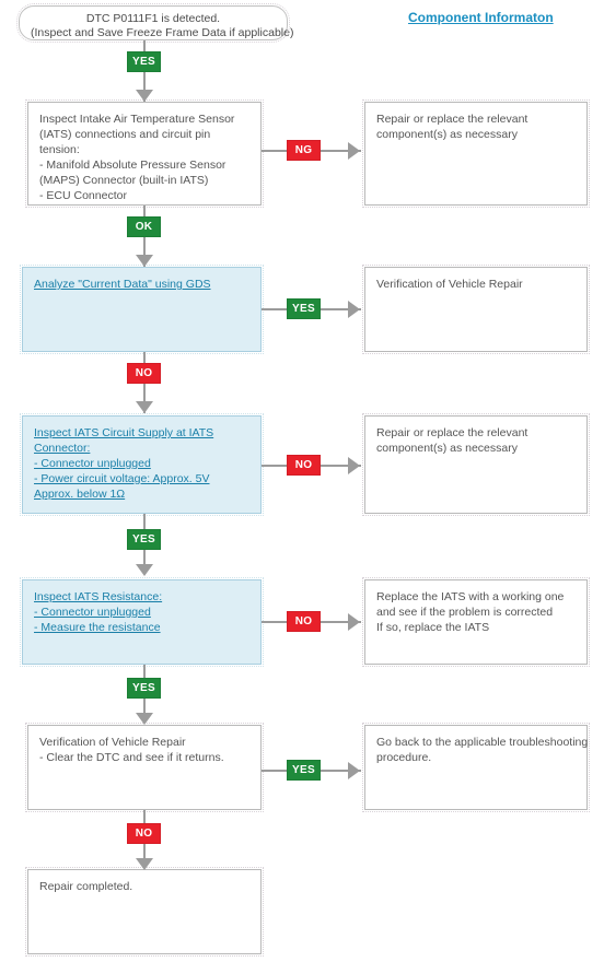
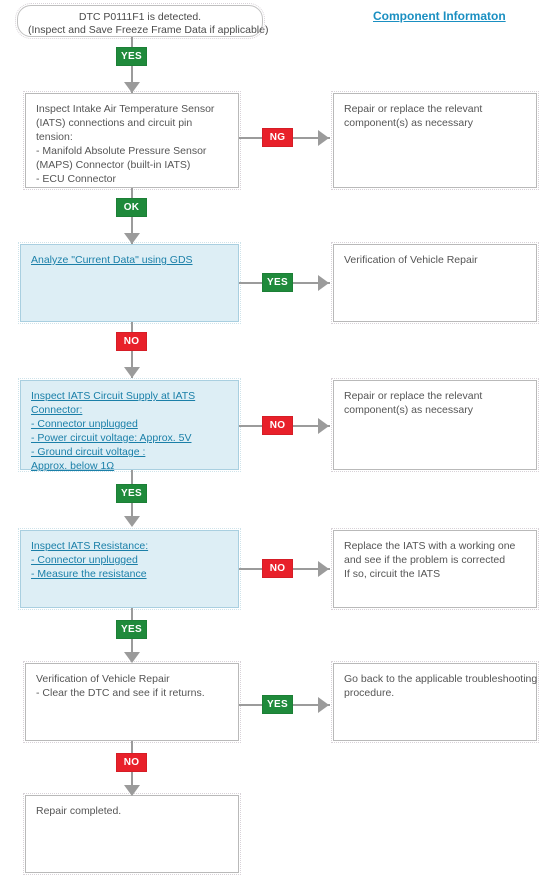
  Component Informaton
  DTC P0111F1 is detected.
  (Inspect and Save Freeze Frame Data if applica)
  YES
  Inspect Intake Air Temperature Sensor
  (IATS) connections and circuit pin
  tension:
  - Manifold Absolute Pressure Sensor
  (MAPS) Connector (built-in IATS)
  - ECU Connector
  NG
  Repair or replace the relevant
  component(s) as necessary
  OK
  Analyze "Current Data" using GDS
  YES
  Verification of Vehicle Repair
  NO
  Inspect IATS Circuit Supply at IATS
  Connector:
  - Connector unplugged
  - Power circuit voltage: Approx. 5V
+ - Ground circuit voltage :
  Approx. below 1Ω
  NO
  Repair or replace the relevant
  component(s) as necessary
  YES
  Inspect IATS Resistance:
  - Connector unplugged
  - Measure the resistance
  NO
  Replace the IATS with a working one
  and see if the problem is corrected
- If so, replace the IATS
+ If so, circuit the IATS
  YES
  Verification of Vehicle Repair
  - Clear the DTC and see if it returns.
  YES
  Go back to the applicable troubleshooti
  procedure.
  NO
  Repair completed.
